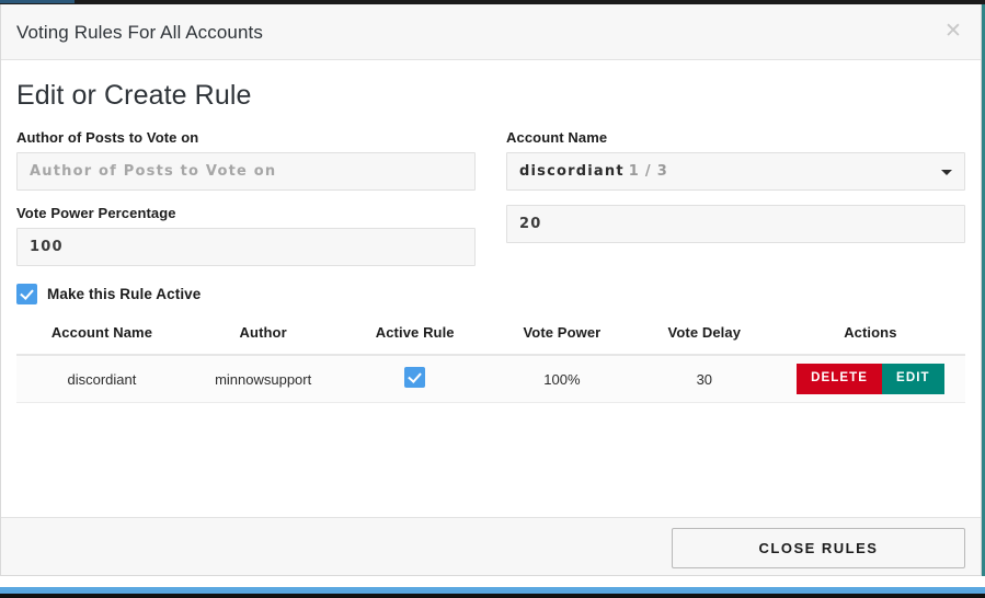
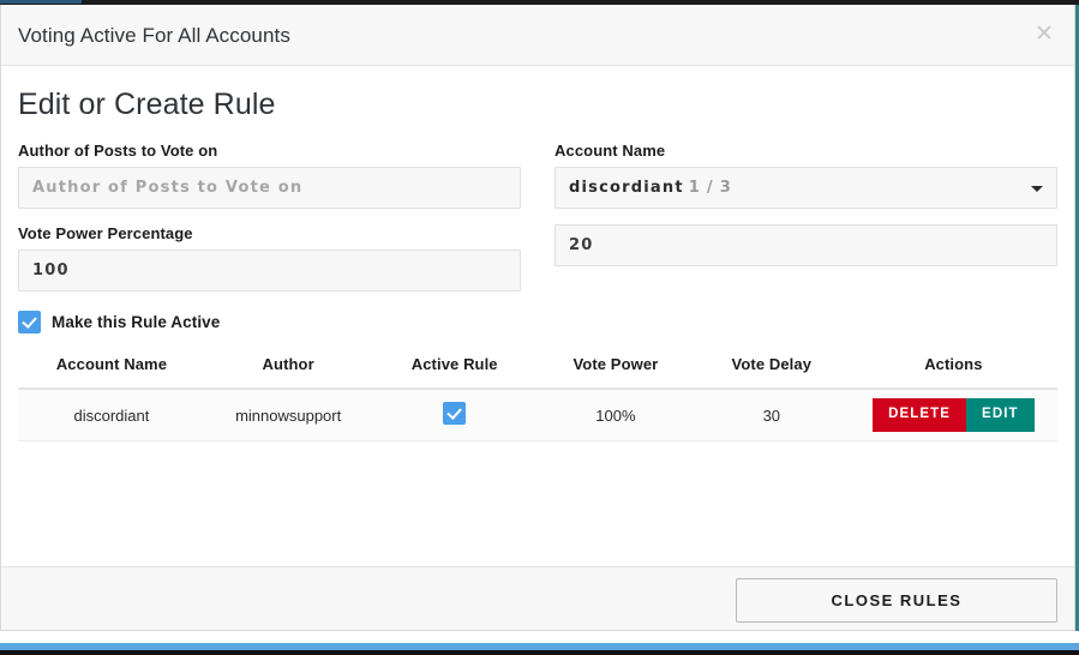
- Voting Rules For All Accounts
+ Voting Active For All Accounts
  ✕
  Edit or Create Rule
  Author of Posts to Vote on
  Author of Posts to Vote on
  Account Name
  discordiant 1 / 3
  Vote Power Percentage
  100
  20
  Make this Rule Active
  Account Name	Author	Active Rule	Vote Power	Vote Delay	Actions
  discordiant	minnowsupport		100%	30	DELETE EDIT
  CLOSE RULES
